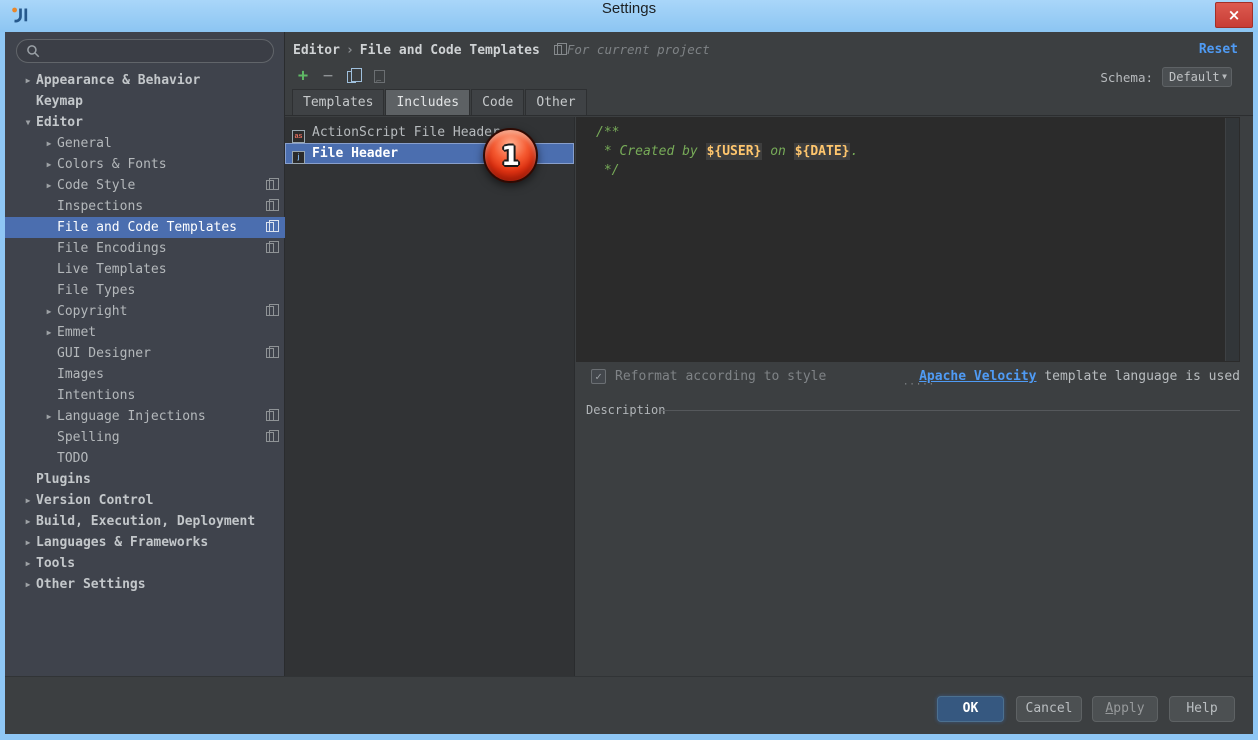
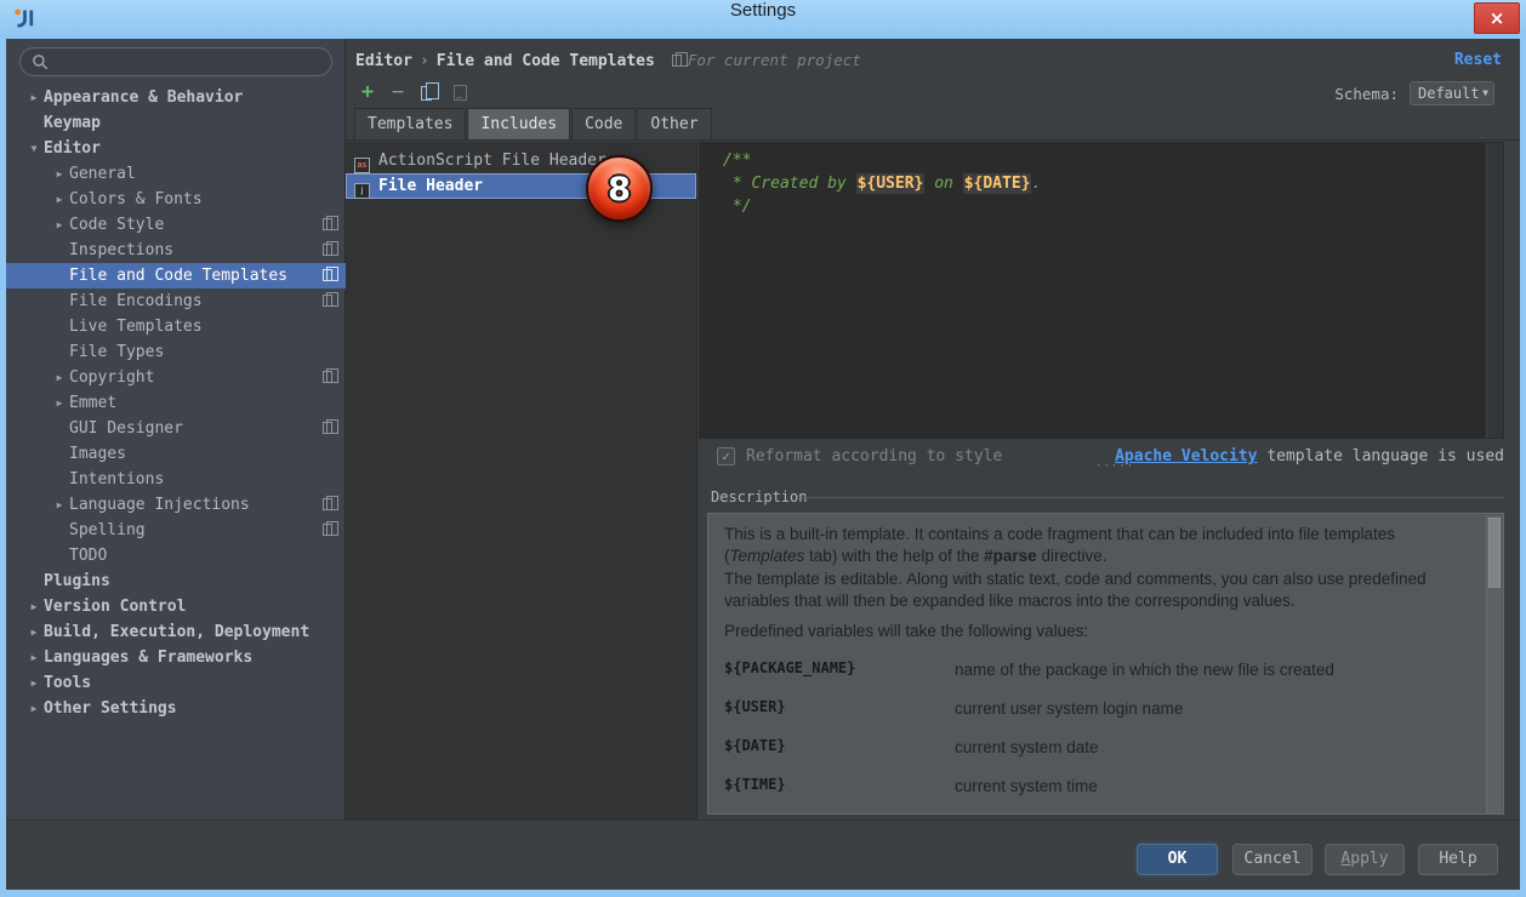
  Settings
  ×
  ▶ Appearance & Behavior
  Keymap
  ▼ Editor
  ▶ General
  ▶ Colors & Fonts
  ▶ Code Style
  Inspections
  File and Code Templates
  File Encodings
  Live Templates
  File Types
  ▶ Copyright
  ▶ Emmet
  GUI Designer
  Images
  Intentions
  ▶ Language Injections
  Spelling
  TODO
  Plugins
  ▶ Version Control
  ▶ Build, Execution, Deployment
  ▶ Languages & Frameworks
  ▶ Tools
  ▶ Other Settings
  Editor › File and Code Templates For current project
  Reset
  +
  −
  Schema:
  Default
  ▼
  Templates Includes Code Other
  ActionScript File Heade
  File Header
- 1
+ 8
  /**
  * Created by ${USER} on ${DATE}.
  */
  ✓
  Reformat according to style
  Apache Velocity template language is used
  ·····
  Descriptio
+ This is a built-in template. It contains a code fragment that can be included into file templates (Templates tab) with the help of the #parse directive.
+ The template is editable. Along with static text, code and comments, you can also use predefined variables that will then be expanded like macros into the corresponding values.
+ Predefined variables will take the following values:
+ ${PACKAGE_NAME}
+ name of the package in which the new file is created
+ ${USER}
+ current user system login name
+ ${DATE}
+ current system date
+ ${TIME}
+ current system time
  OK
  Cancel
  Apply
  Help
